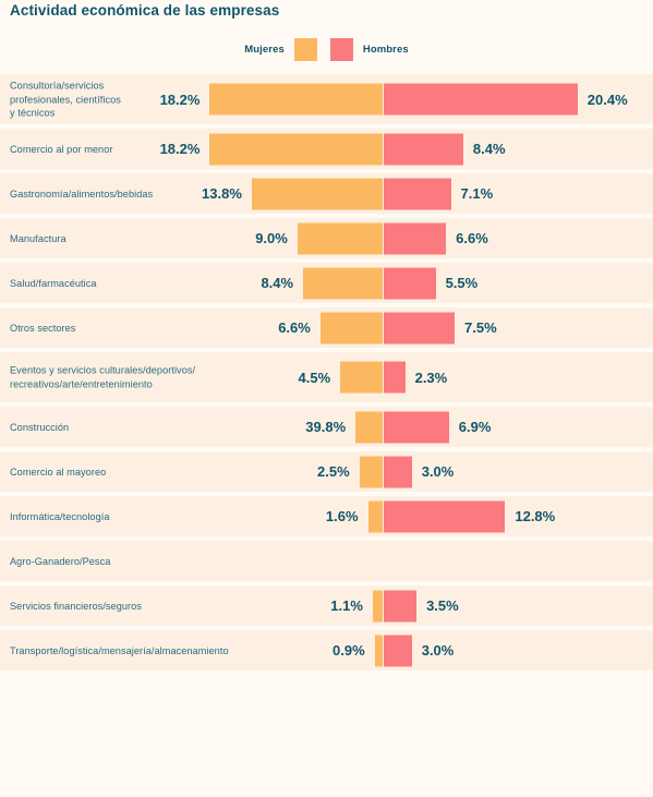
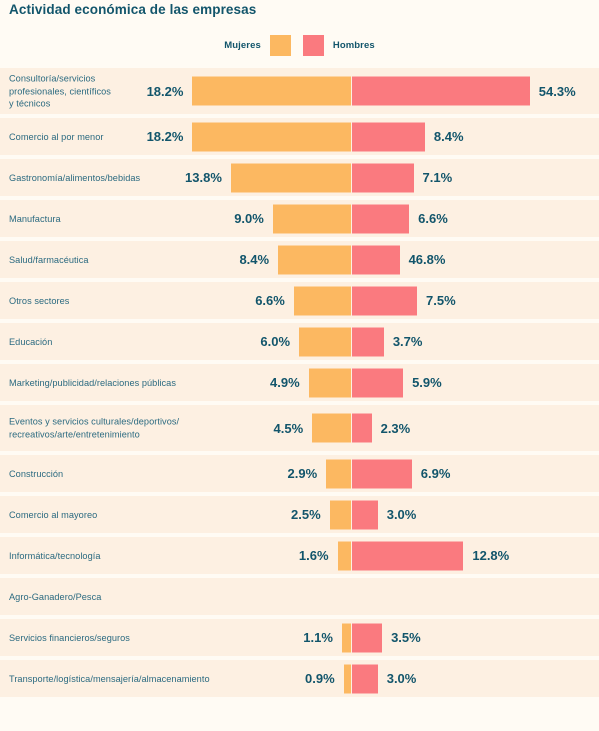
  Actividad económica de las empresas
  Mujeres
  Hombres
  Consultoría/servicios
  profesionales, científicos
  y técnicos
  18.2%
- 20.4%
+ 54.3%
  Comercio al por menor
  18.2%
  8.4%
  Gastronomía/alimentos/bebidas
  13.8%
  7.1%
  Manufactura
  9.0%
  6.6%
  Salud/farmacéutica
  8.4%
- 5.5%
+ 46.8%
  Otros sectores
  6.6%
  7.5%
+ Educación
+ 6.0%
+ 3.7%
+ Marketing/publicidad/relaciones públicas
+ 4.9%
+ 5.9%
  Eventos y servicios culturales/deportivos/
  recreativos/arte/entretenimiento
  4.5%
  2.3%
  Construcción
- 39.8%
+ 2.9%
  6.9%
  Comercio al mayoreo
  2.5%
  3.0%
  Informática/tecnología
  1.6%
  12.8%
  Agro-Ganadero/Pesca
  Servicios financieros/seguros
  1.1%
  3.5%
  Transporte/logística/mensajería/almacena
  0.9%
  3.0%
